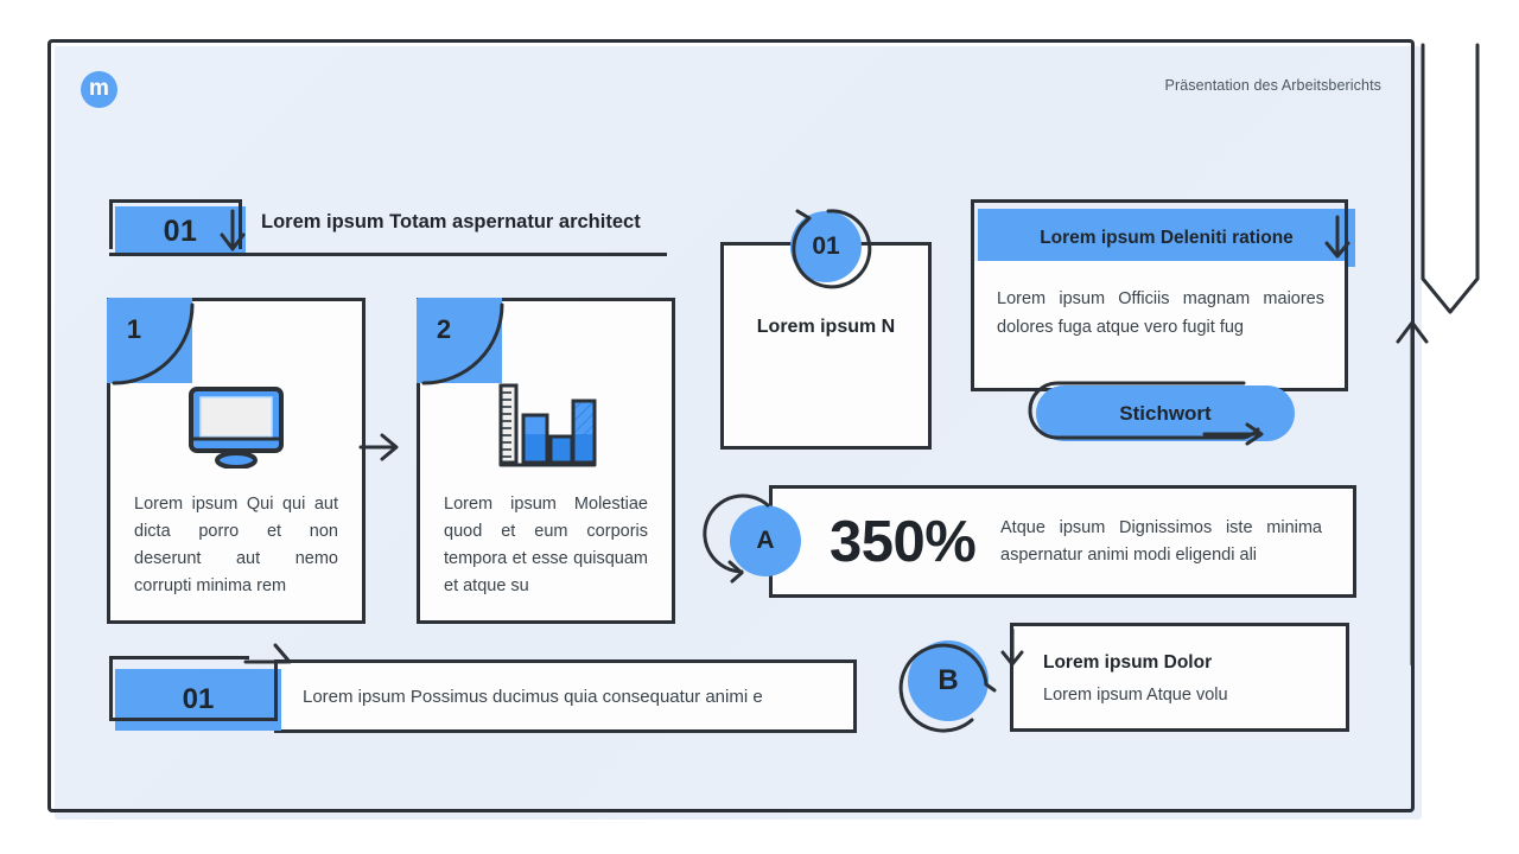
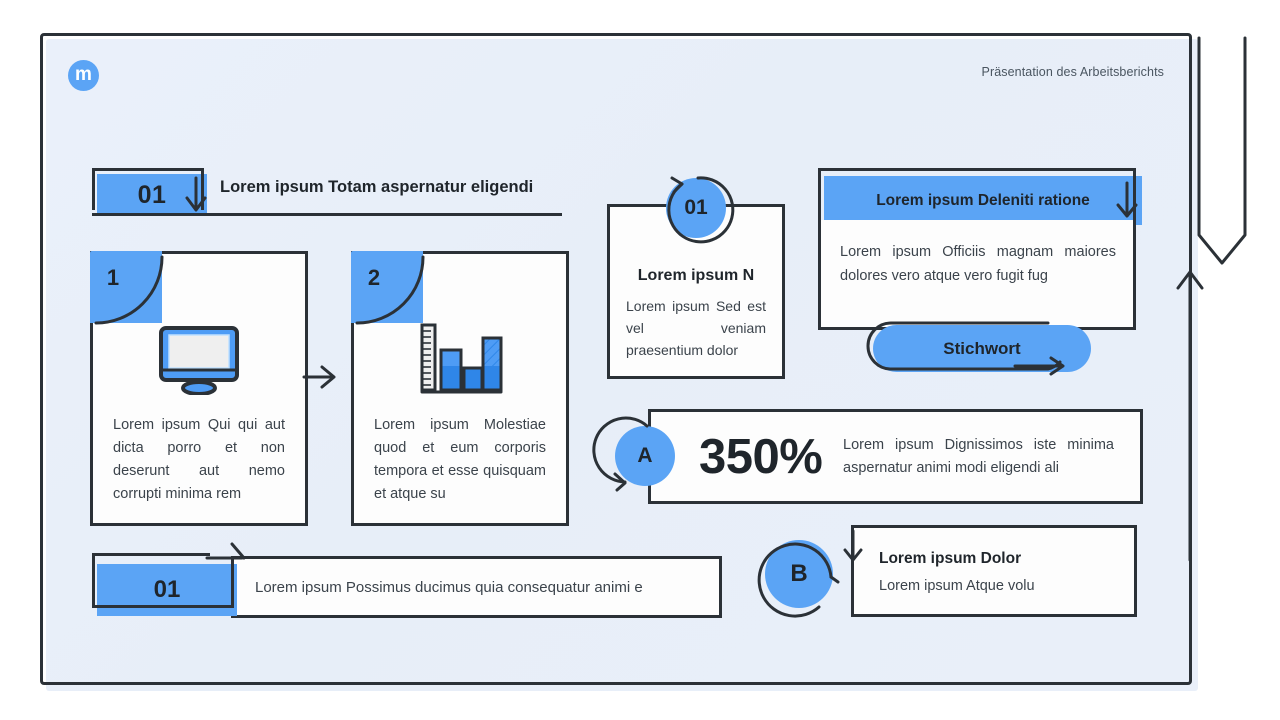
  m
  Präsentation des Arbeitsberichts
  01
- Lorem ipsum Totam aspernatur architect
+ Lorem ipsum Totam aspernatur eligendi
  1
  Lorem ipsum Qui qui aut dicta porro et non deserunt aut nemo corrupti minima rem
  2
  Lorem ipsum Molestiae quod et eum corporis tempora et esse quisquam et atque su
  Lorem ipsum N
+ Lorem ipsum Sed est vel veniam praesentium dolor
  01
  Lorem ipsum Deleniti ratione
- Lorem ipsum Officiis magnam maiores dolores fuga atque vero fugit fug
+ Lorem ipsum Officiis magnam maiores dolores vero atque vero fugit fug
  Stichwort
  350%
- Atque ipsum Dignissimos iste minima aspernatur animi modi eligendi ali
+ Lorem ipsum Dignissimos iste minima aspernatur animi modi eligendi ali
  A
  Lorem ipsum Dolor
  Lorem ipsum Atque volu
  B
  Lorem ipsum Possimus ducimus quia consequatur animi e
  01
